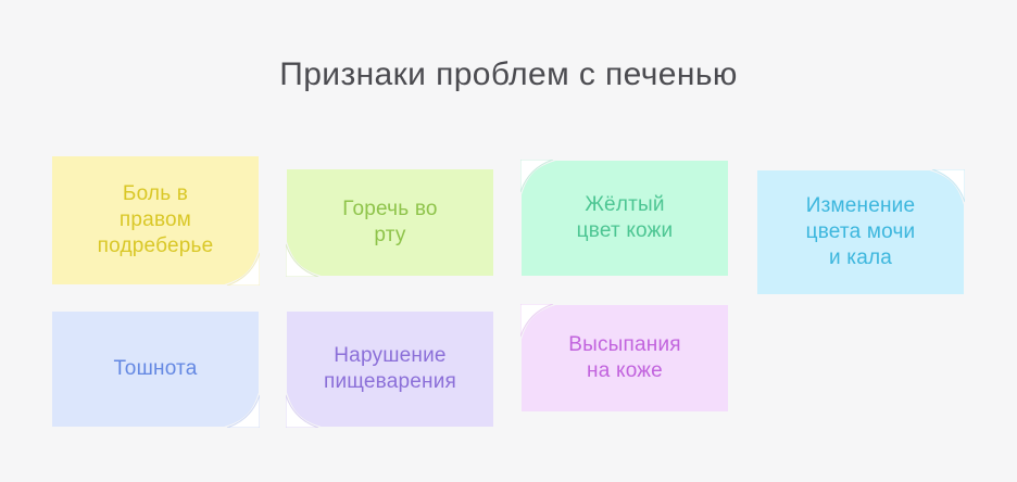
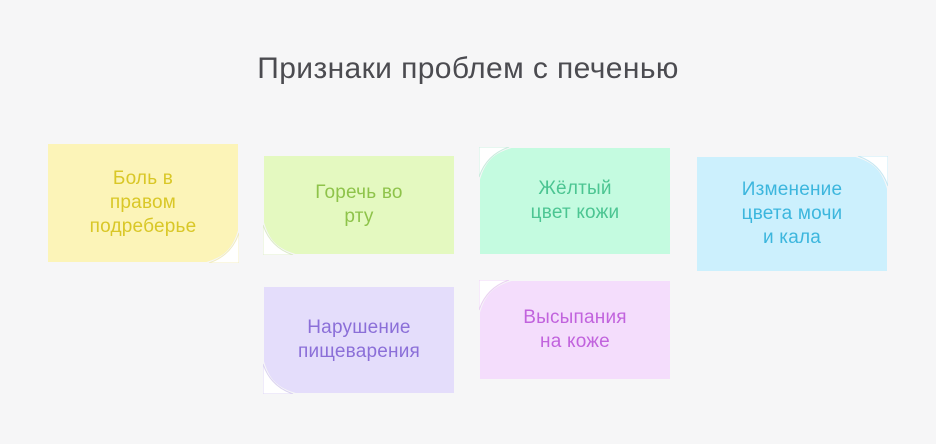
  Признаки проблем с печенью
  Боль в
  правом
  подреберье
  Горечь во
  рту
  Жёлтый
  цвет кожи
  Изменение
  цвета мочи
  и кала
- Тошнота
  Нарушение
  пищеварения
  Высыпания
  на коже
